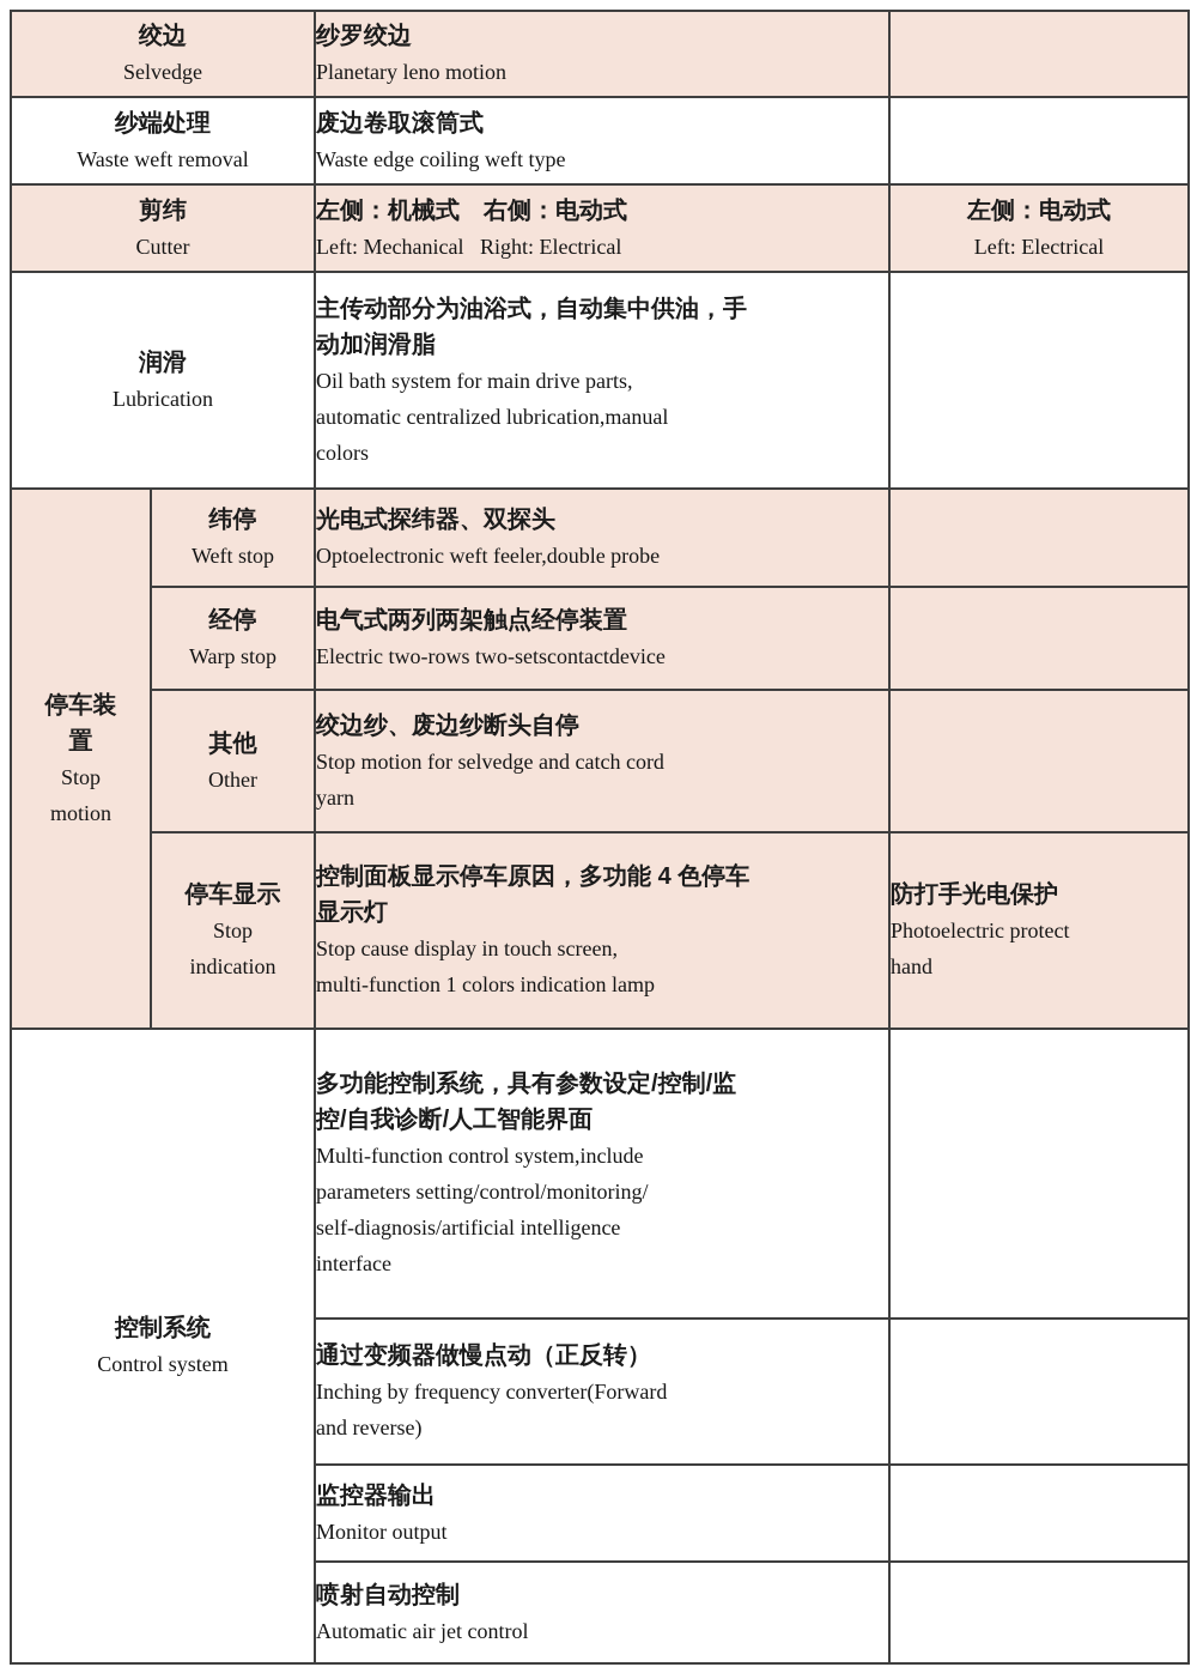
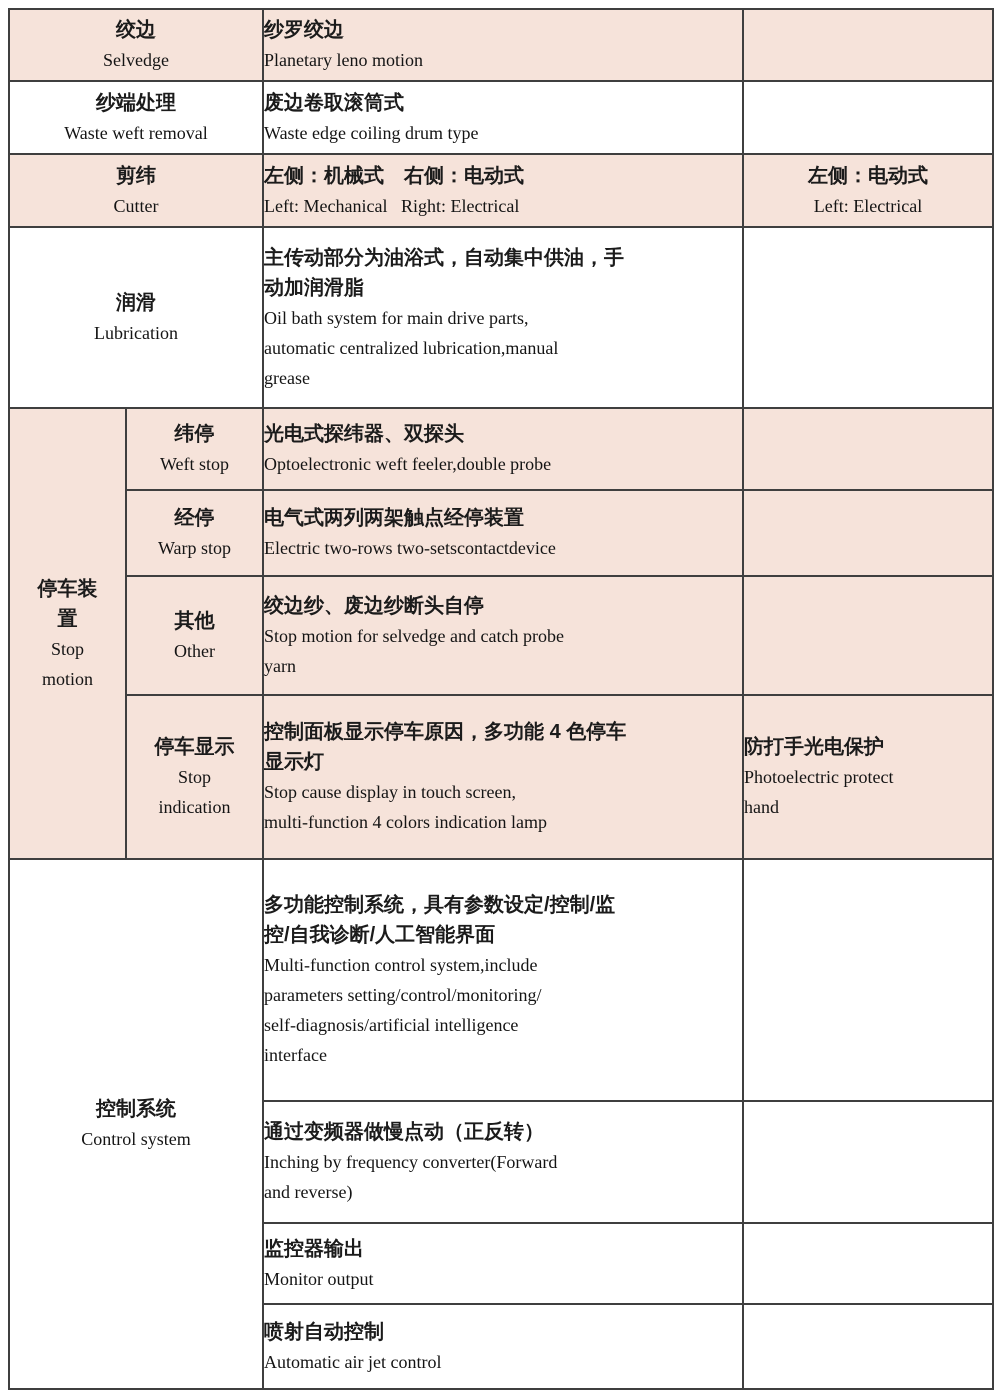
  绞边 Selvedge	纱罗绞边 Planetary leno motion
- 纱端处理 Waste weft removal	废边卷取滚筒式 Waste edge coiling weft type
+ 纱端处理 Waste weft removal	废边卷取滚筒式 Waste edge coiling drum type
  剪纬 Cutter	左侧：机械式 右侧：电动式 Left: Mechanical Right: Electrical	左侧：电动式 Left: Electrical
- 润滑 Lubrication	主传动部分为油浴式，自动集中供油，手 动加润滑脂 Oil bath system for main drive parts, automatic centralized lubrication,manual colors
+ 润滑 Lubrication	主传动部分为油浴式，自动集中供油，手 动加润滑脂 Oil bath system for main drive parts, automatic centralized lubrication,manual grease
  停车装 置 Stop motion	纬停 Weft stop	光电式探纬器、双探头 Optoelectronic weft feeler,double probe
  经停 Warp stop	电气式两列两架触点经停装置 Electric two-rows two-setscontactdevice
- 其他 Other	绞边纱、废边纱断头自停 Stop motion for selvedge and catch cord yarn
+ 其他 Other	绞边纱、废边纱断头自停 Stop motion for selvedge and catch probe yarn
- 停车显示 Stop indication	控制面板显示停车原因，多功能 4 色停车 显示灯 Stop cause display in touch screen, multi-function 1 colors indication lamp	防打手光电保护 Photoelectric protect hand
+ 停车显示 Stop indication	控制面板显示停车原因，多功能 4 色停车 显示灯 Stop cause display in touch screen, multi-function 4 colors indication lamp	防打手光电保护 Photoelectric protect hand
  控制系统 Control system	多功能控制系统，具有参数设定/控制/监 控/自我诊断/人工智能界面 Multi-function control system,include parameters setting/control/monitoring/ self-diagnosis/artificial intelligence interface
  通过变频器做慢点动（正反转） Inching by frequency converter(Forward and reverse)
  监控器输出 Monitor output
  喷射自动控制 Automatic air jet control
